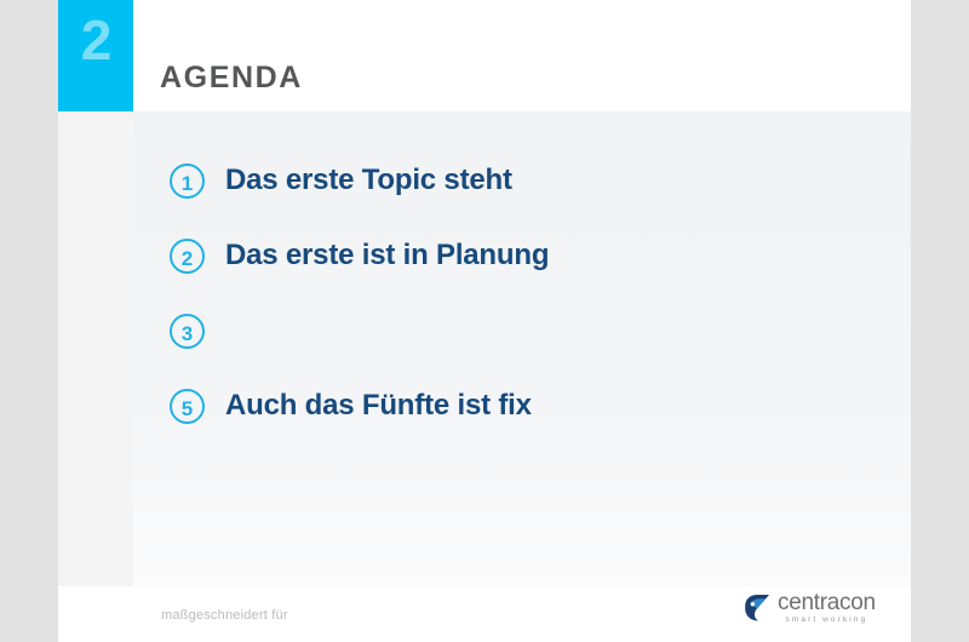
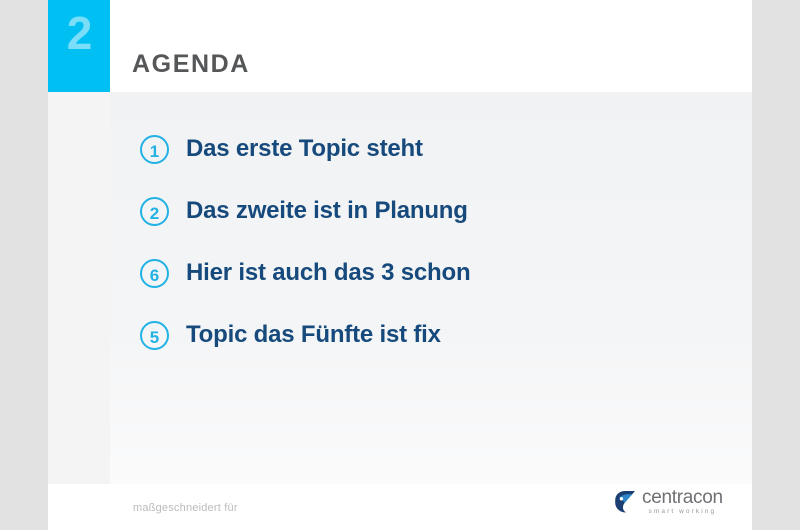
  2
  AGENDA
  1
  Das erste Topic steht
  2
- Das erste ist in Planung
+ Das zweite ist in Planung
- 3
+ 6
+ Hier ist auch das 3 schon
  5
- Auch das Fünfte ist fix
+ Topic das Fünfte ist fix
  maßgeschneidert für
  centracon
